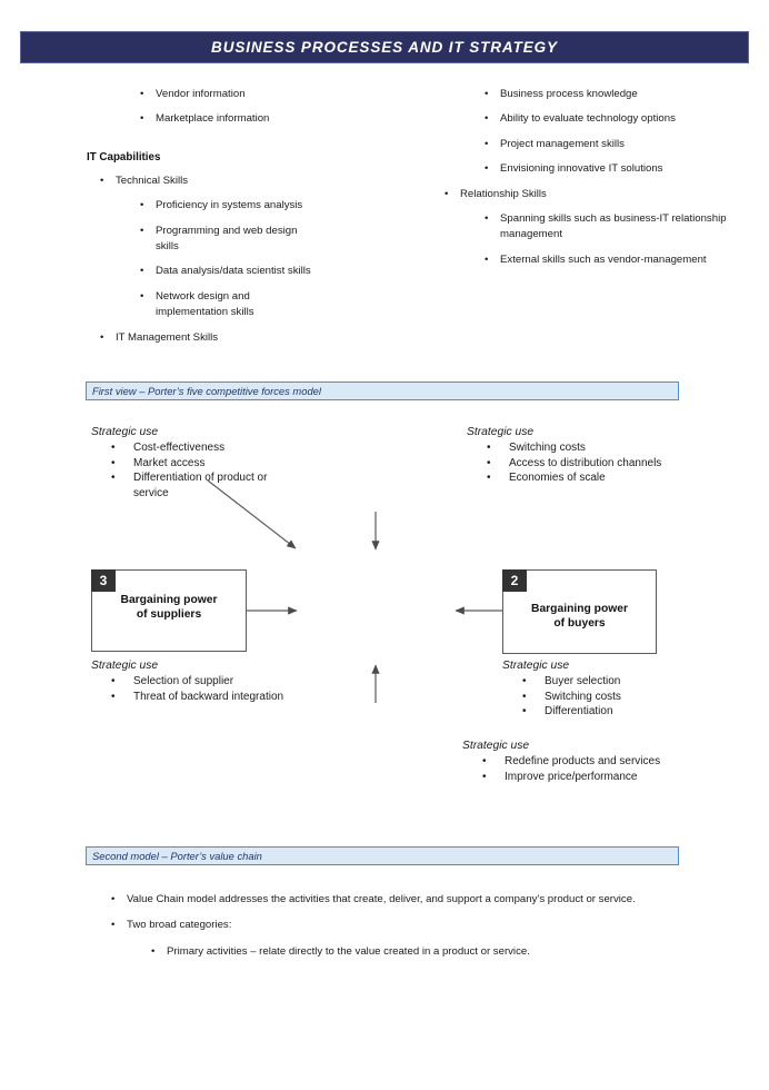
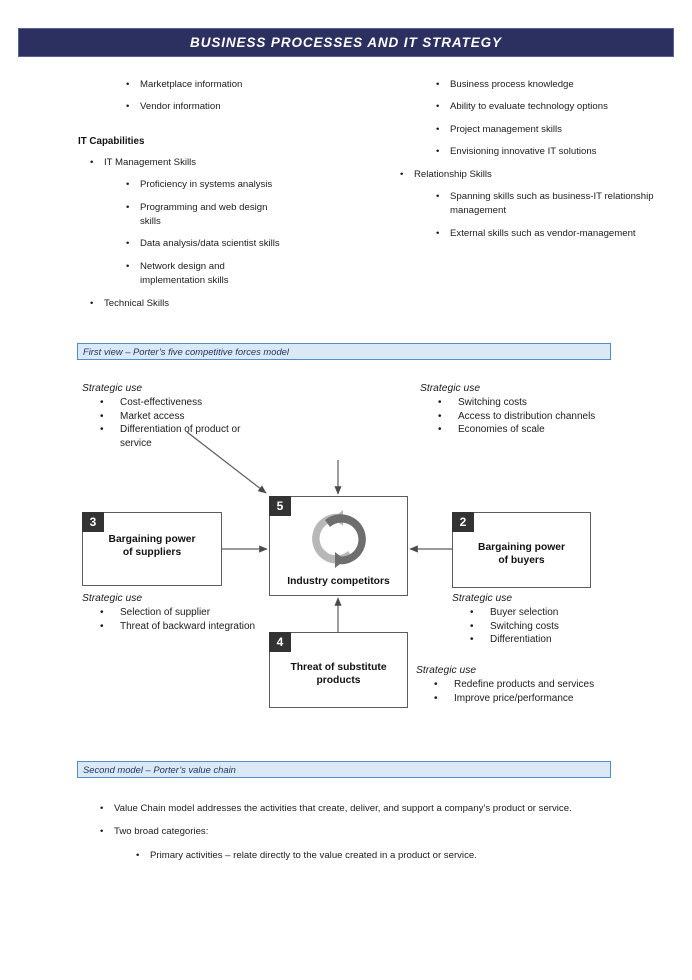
  BUSINESS PROCESSES AND IT STRATEGY
  •
- Vendor information
+ Marketplace information
  •
- Marketplace information
+ Vendor information
  IT Capabilities
  •
- Technical Skills
+ IT Management Skills
  •
  Proficiency in systems analysis
  •
  Programming and web design skills
  •
  Data analysis/data scientist skills
  •
  Network design and implementation skills
  •
- IT Management Skills
+ Technical Skills
  •
  Business process knowledge
  •
  Ability to evaluate technology options
  •
  Project management skills
  •
  Envisioning innovative IT solutions
  •
  Relationship Skills
  •
  Spanning skills such as business-IT relationship management
  •
  External skills such as vendor-management
  First view – Porter’s five competitive forces model
  2
  Bargaining power
  of buyers
  3
  Bargaining power
  of suppliers
+ 4
+ Threat of substitute
+ products
+ 5
+ Industry competitors
  Strategic use
  •
  Cost-effectiveness
  •
  Market access
  •
  Differentiation of product or service
  Strategic use
  •
  Switching costs
  •
  Access to distribution channels
  •
  Economies of scale
  Strategic use
  •
  Selection of supplier
  •
  Threat of backward integration
  Strategic use
  •
  Buyer selection
  •
  Switching costs
  •
  Differentiation
  Strategic use
  •
  Redefine products and services
  •
  Improve price/performance
  Second model – Porter’s value chain
  •
  Value Chain model addresses the activities that create, deliver, and support a company’s product or service.
  •
  Two broad categories:
  •
  Primary activities – relate directly to the value created in a product or service.
